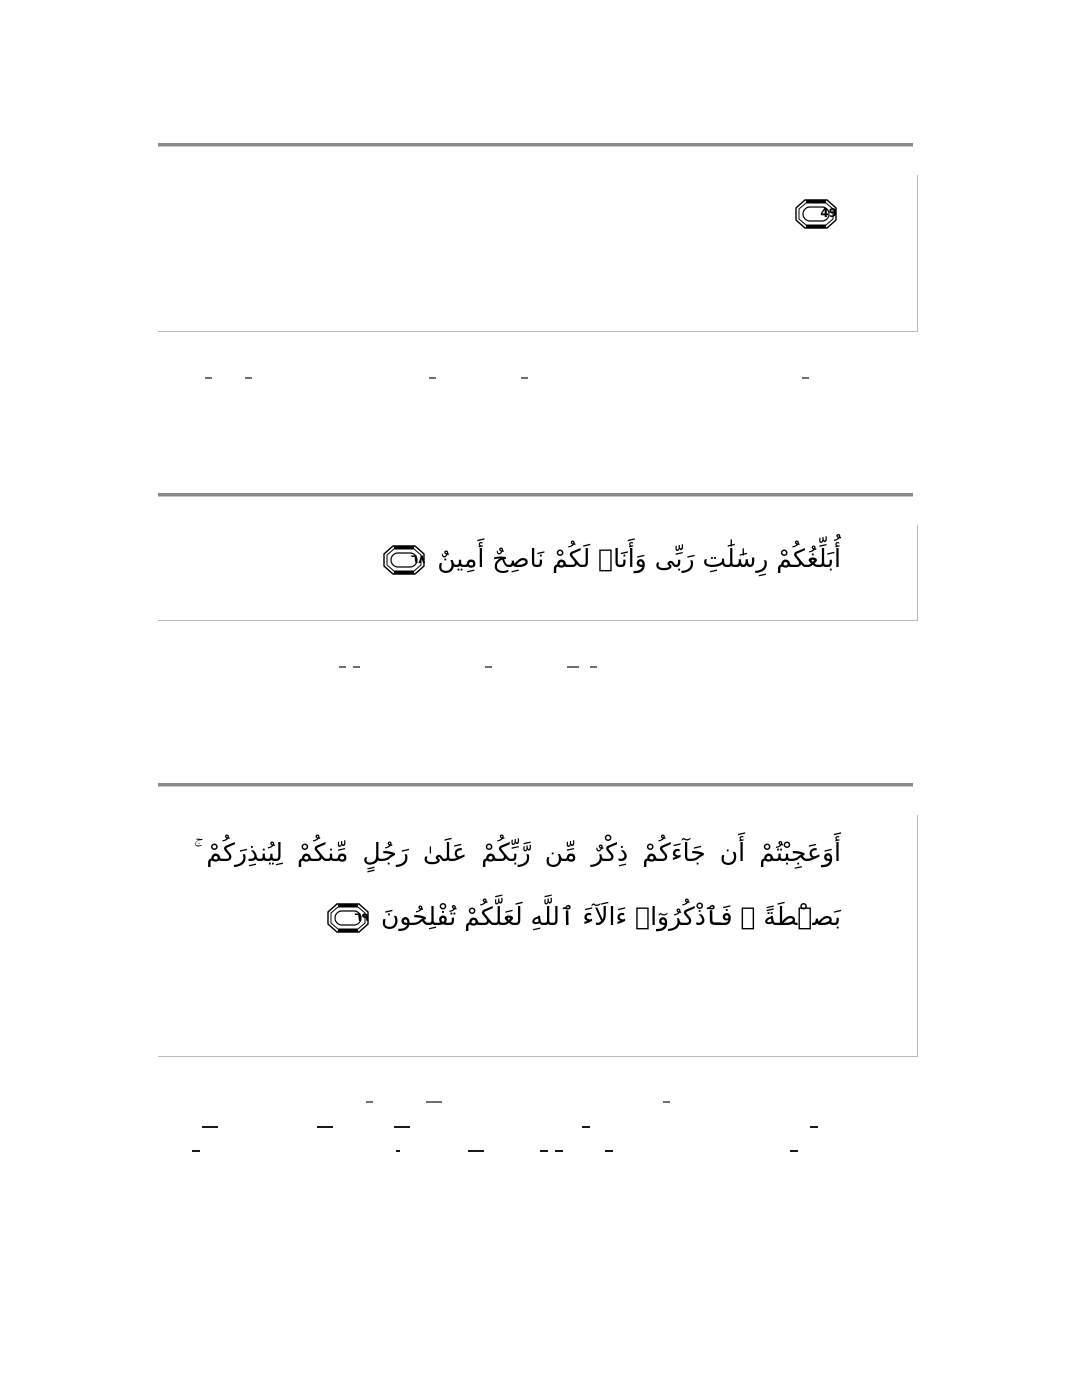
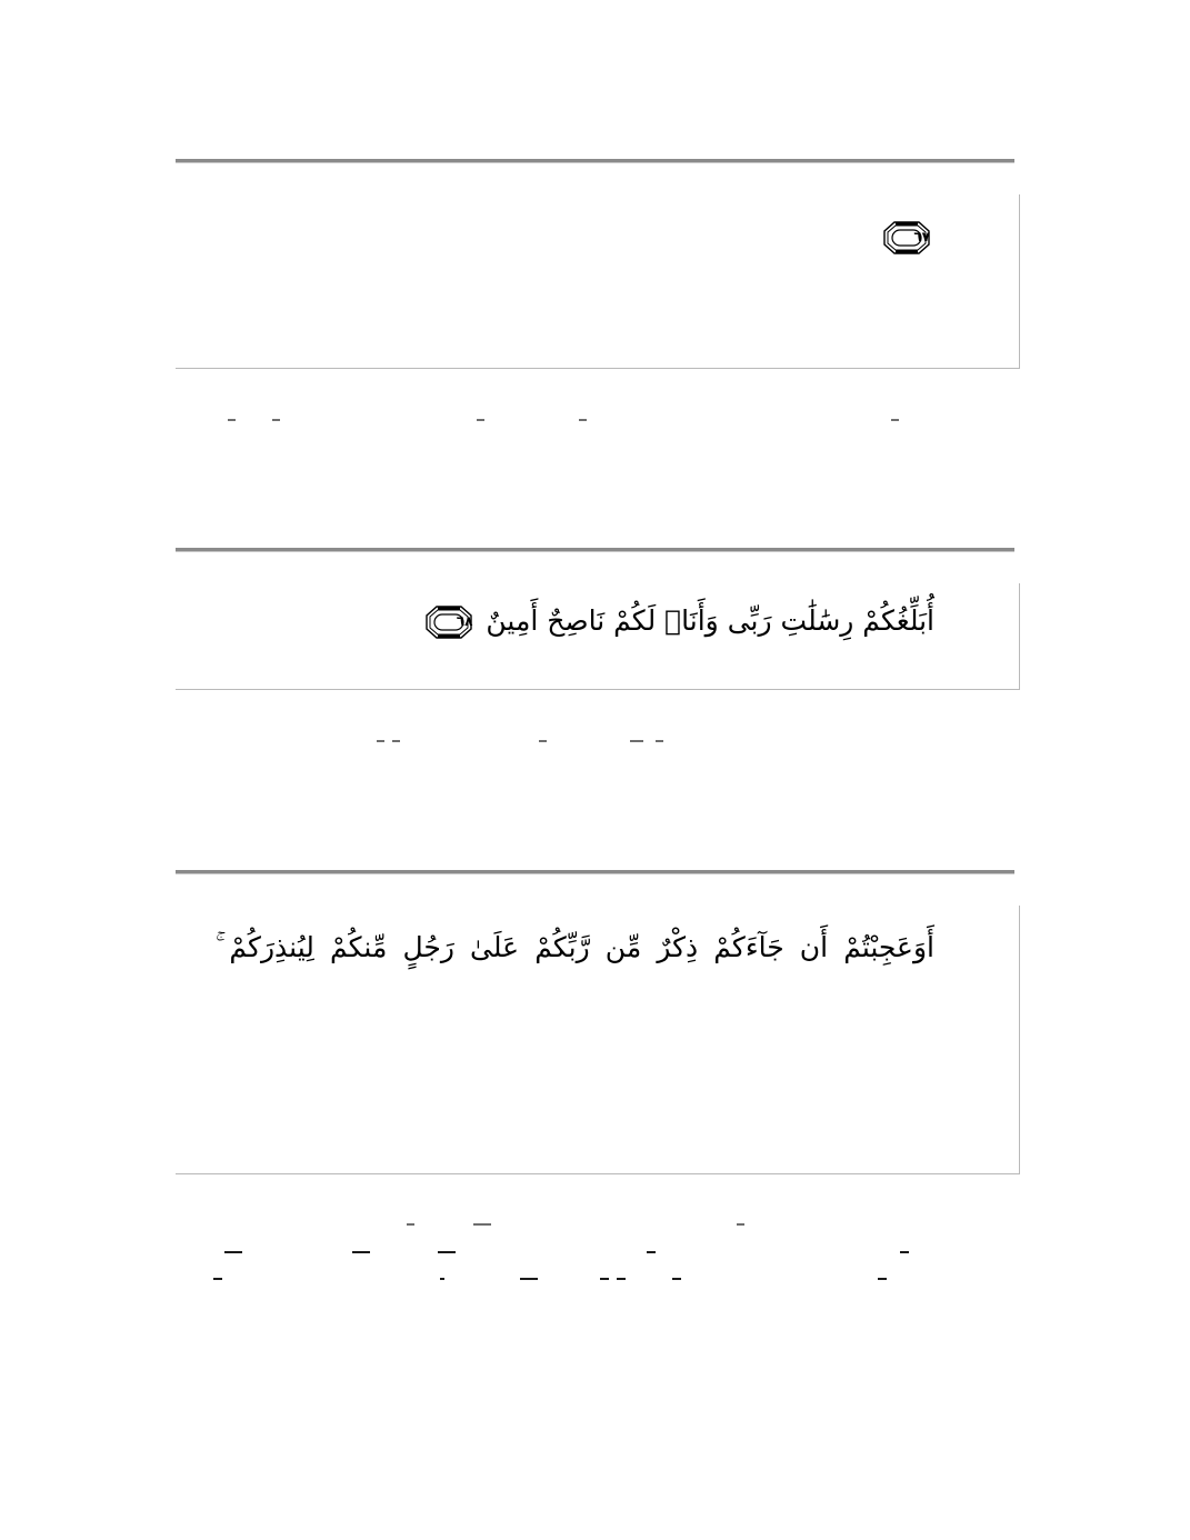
- 49
+ ٦٧
  أُبَلِّغُكُمْ رِسَٰلَٰتِ رَبِّى وَأَنَا۠ لَكُمْ نَاصِحٌ أَمِينٌ
  ٦٨
  أَوَعَجِبْتُمْ أَن جَآءَكُمْ ذِكْرٌ مِّن رَّبِّكُمْ عَلَىٰ رَجُلٍ مِّنكُمْ لِيُنذِرَكُمْ ۚ
- بَصْۜطَةً ۖ فَٱذْكُرُوٓا۟ ءَالَآءَ ٱللَّهِ لَعَلَّكُمْ تُفْلِحُونَ
- ٦٩
